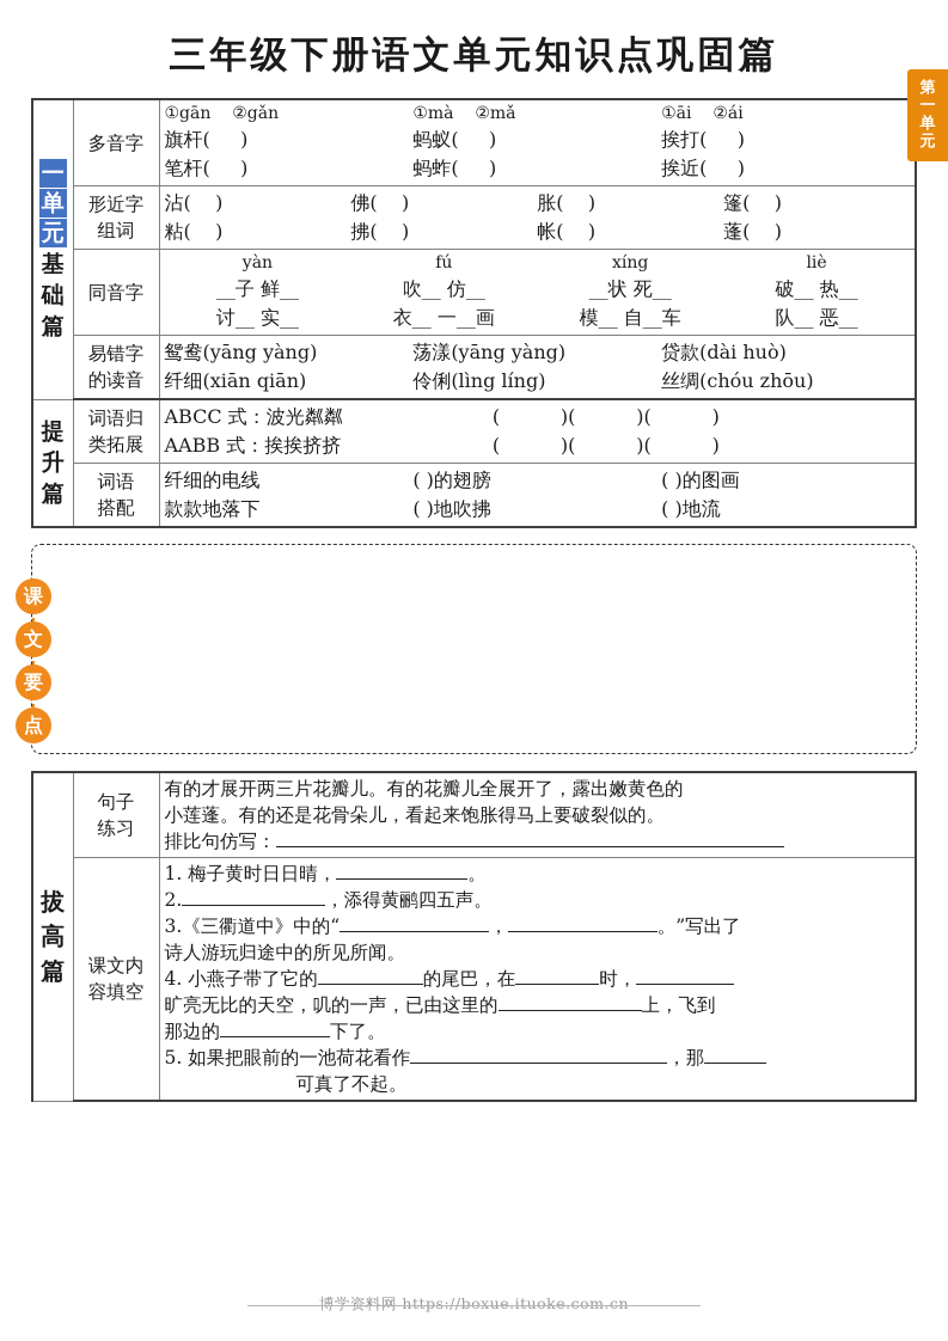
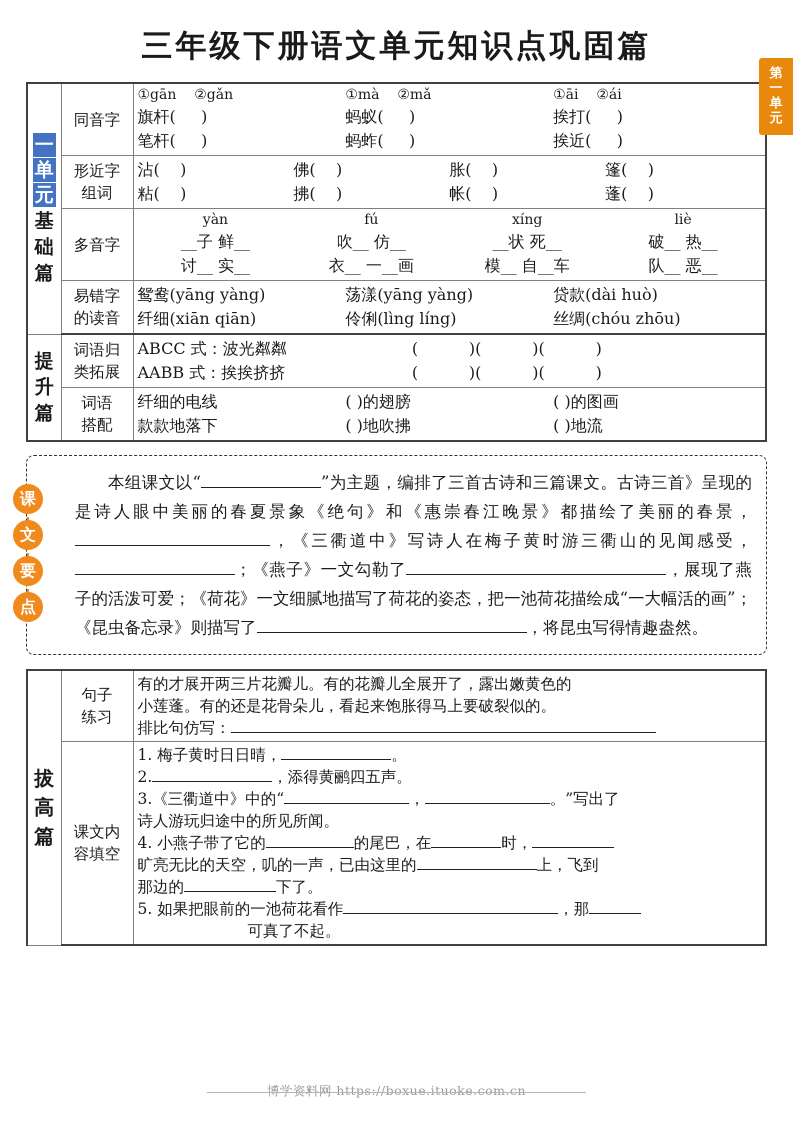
  三年级下册语文单元知识点巩固篇
  第
  一
  单
  元
- 一 单 元 基 础 篇	多音字	①gān ②gǎn ①mà ②mǎ ①āi ②ái 旗杆( ) 蚂蚁( ) 挨打( ) 笔杆( ) 蚂蚱( ) 挨近( )
+ 一 单 元 基 础 篇	同音字	①gān ②gǎn ①mà ②mǎ ①āi ②ái 旗杆( ) 蚂蚁( ) 挨打( ) 笔杆( ) 蚂蚱( ) 挨近( )
  形近字 组词	沾( ) 佛( ) 胀( ) 篷( ) 粘( ) 拂( ) 帐( ) 蓬( )
- 同音字	yàn fú xíng liè __子 鲜__ 吹__ 仿__ __状 死__ 破__ 热__ 讨__ 实__ 衣__ 一__画 模__ 自__车 队__ 恶__
+ 多音字	yàn fú xíng liè __子 鲜__ 吹__ 仿__ __状 死__ 破__ 热__ 讨__ 实__ 衣__ 一__画 模__ 自__车 队__ 恶__
  易错字 的读音	鸳鸯(yāng yàng) 荡漾(yāng yàng) 贷款(dài huò) 纤细(xiān qiān) 伶俐(lìng líng) 丝绸(chóu zhōu)
  提 升 篇	词语归 类拓展	ABCC 式：波光粼粼 ( )( )( ) AABB 式：挨挨挤挤 ( )( )( )
  词语 搭配	纤细的电线 ( )的翅膀 ( )的图画 款款地落下 ( )地吹拂 ( )地流
  课
  文
  要
  点
+ 本组课文以“ ”为主题，编排了三首古诗和三篇课文。古诗三首》呈现的是诗人眼中美丽的春夏景象《绝句》和《惠崇春江晚景》都描绘了美丽的春景，，《三衢道中》写诗人在梅子黄时游三衢山的见闻感受，；《燕子》一文勾勒了 ，展现了燕子的活泼可爱；《荷花》一文细腻地描写了荷花的姿态，把一池荷花描绘成“一大幅活的画”；《昆虫备忘录》则描写了 ，将昆虫写得情趣盎然。
  拔 高 篇	句子 练习	有的才展开两三片花瓣儿。有的花瓣儿全展开了，露出嫩黄色的 小莲蓬。有的还是花骨朵儿，看起来饱胀得马上要破裂似的。 排比句仿写：
  课文内 容填空	1. 梅子黄时日日晴， 。 2. ，添得黄鹂四五声。 3.《三衢道中》中的“ ， 。”写出了诗人游玩归途中的所见所闻。 4. 小燕子带了它的 的尾巴，在 时，旷亮无比的天空，叽的一声，已由这里的 上，飞到那边的 下了。 5. 如果把眼前的一池荷花看作 ，那可真了不起。
  博学资料网 https://boxue.ituoke.com.cn
